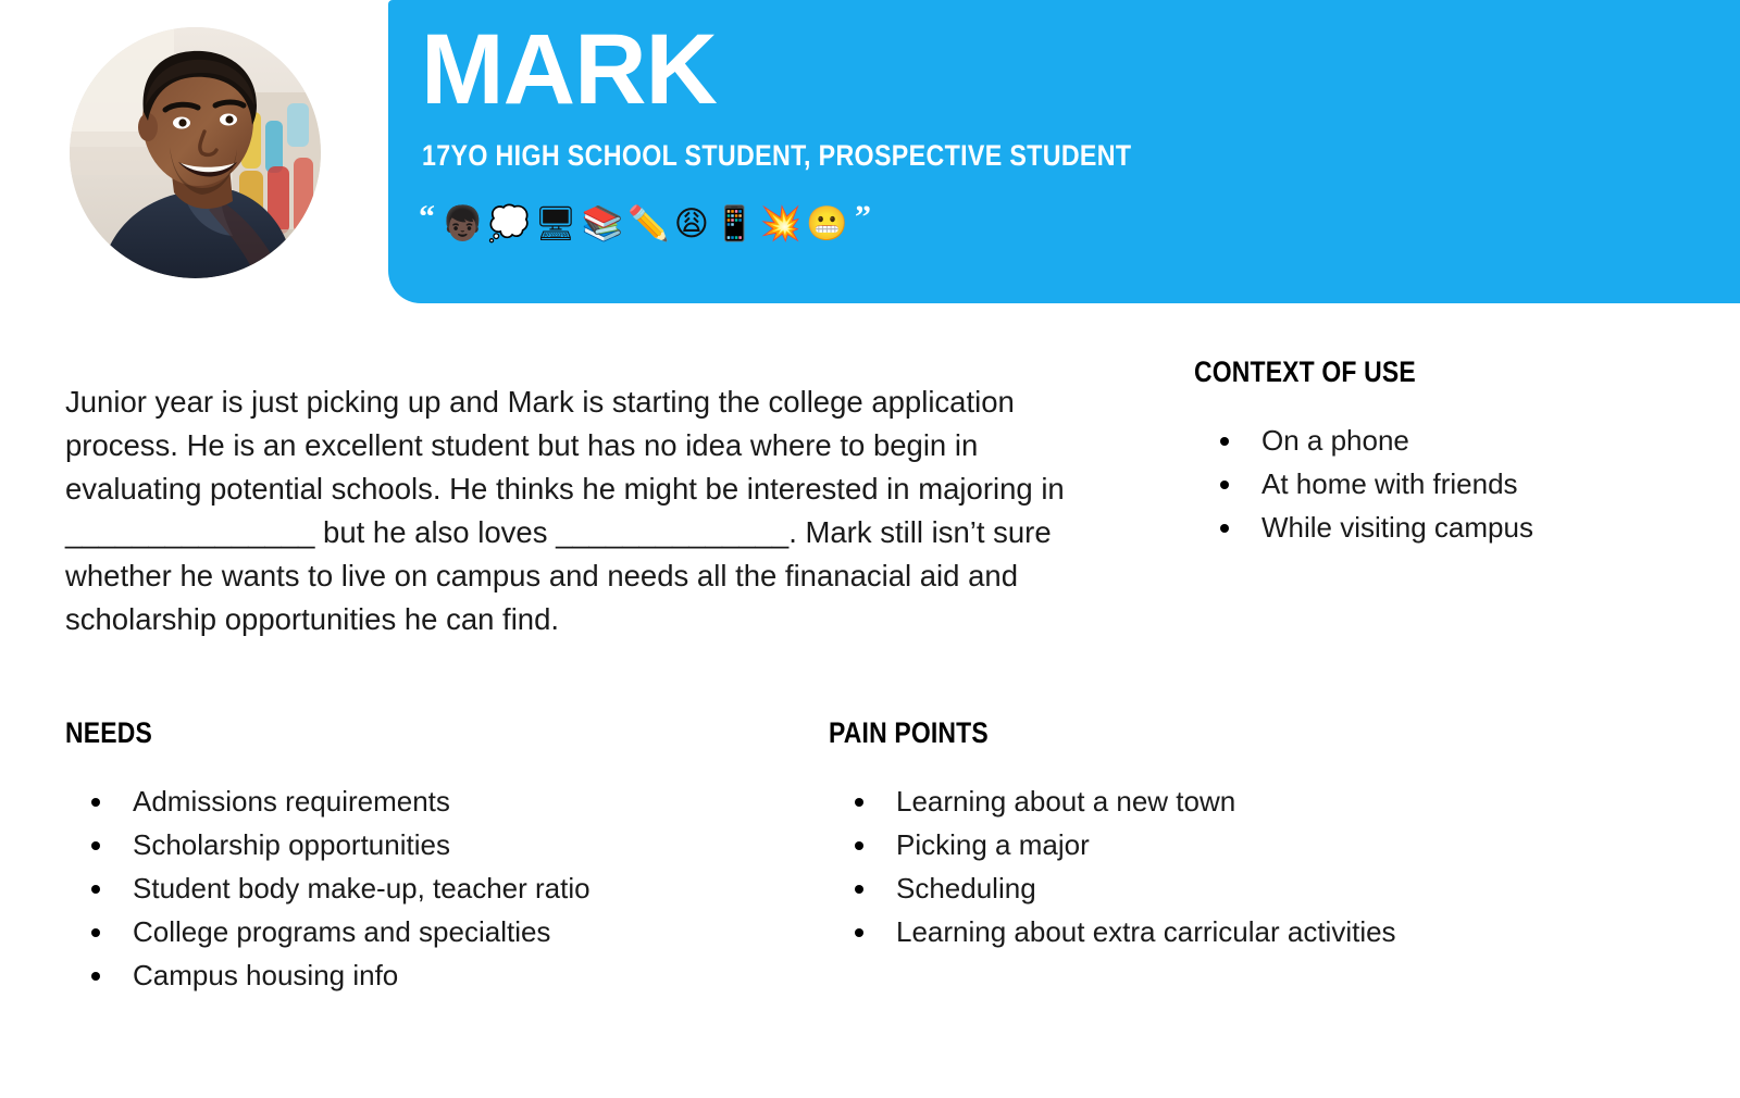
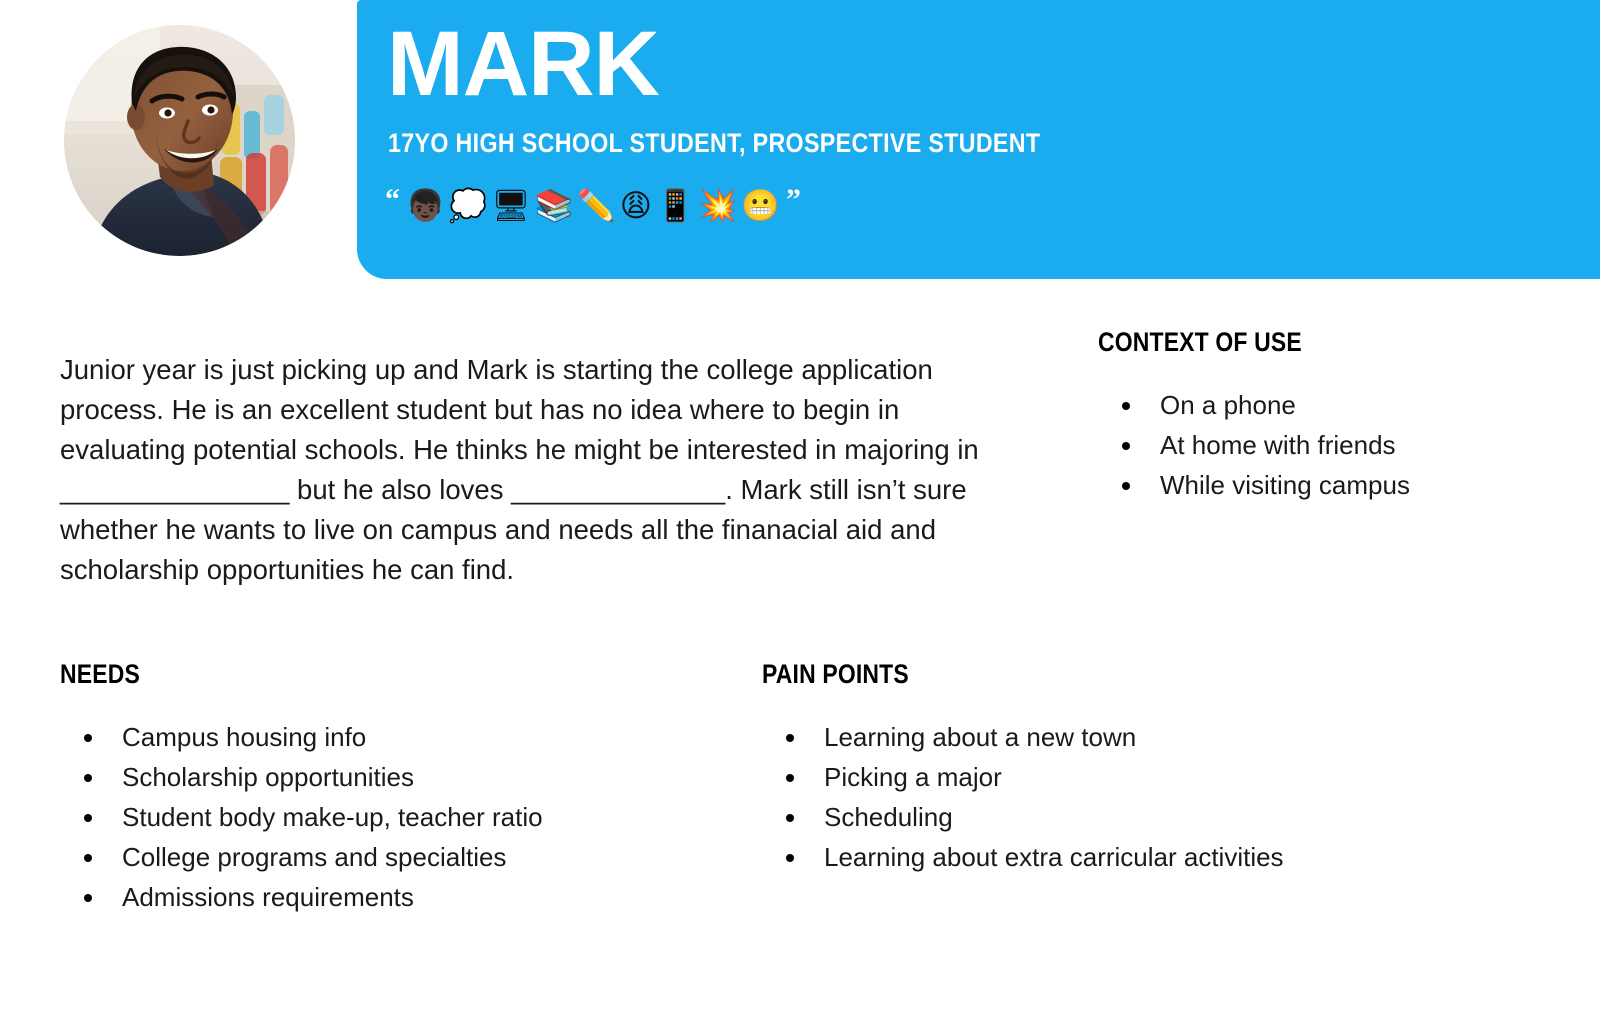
  MARK
  17YO HIGH SCHOOL STUDENT, PROSPECTIVE STUDENT
  “
  👦🏿
  💭
  🖥
  📚
  ✏️
  😩
  📱
  💥
  😬
  ”
  Junior year is just picking up and Mark is starting the college application process. He is an excellent student but has no idea where to begin in evaluating potential schools. He thinks he might be interested in majoring in _______________ but he also loves ______________. Mark still isn’t sure whether he wants to live on campus and needs all the finanacial aid and scholarship opportunities he can find.
  CONTEXT OF USE
  On a phone
  At home with friends
  While visiting campus
  NEEDS
- Admissions requirements
+ Campus housing info
  Scholarship opportunities
  Student body make-up, teacher ratio
  College programs and specialties
- Campus housing info
+ Admissions requirements
  PAIN POINTS
  Learning about a new town
  Picking a major
  Scheduling
  Learning about extra carricular activities
